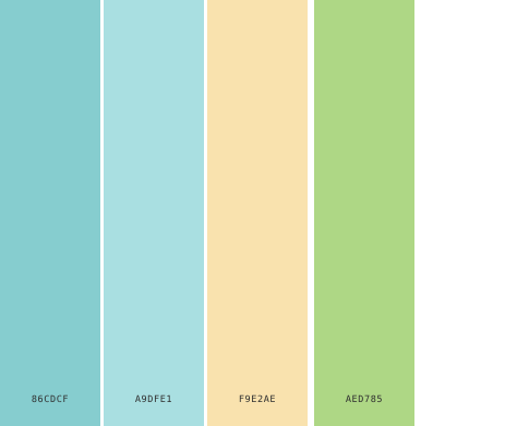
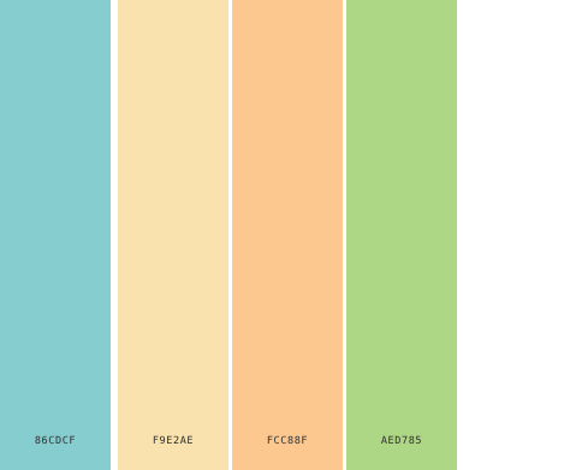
  86CDCF
- A9DFE1
  F9E2AE
+ FCC88F
  AED785
